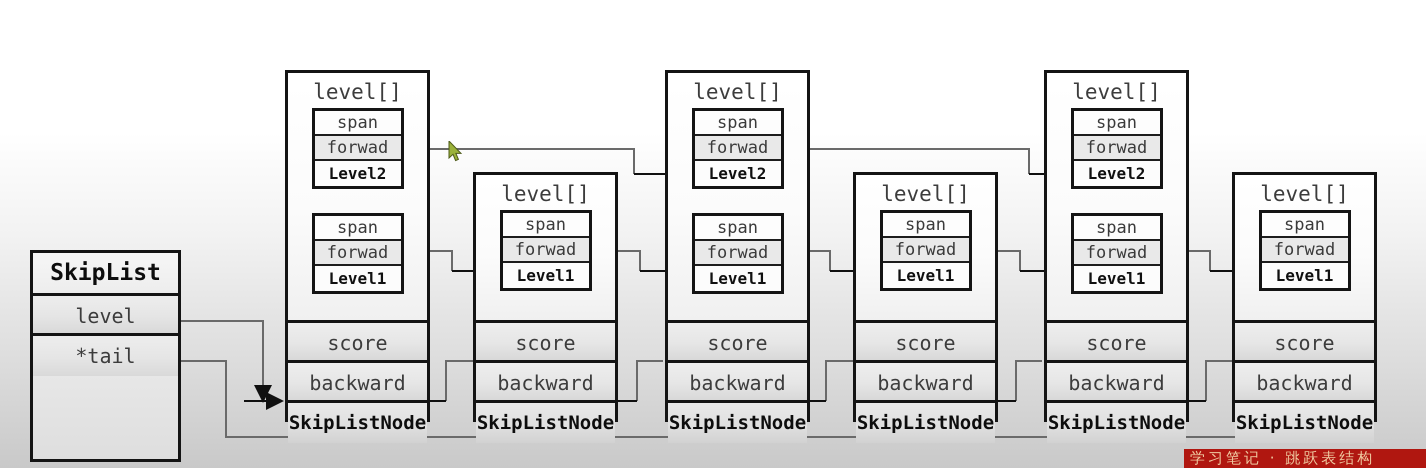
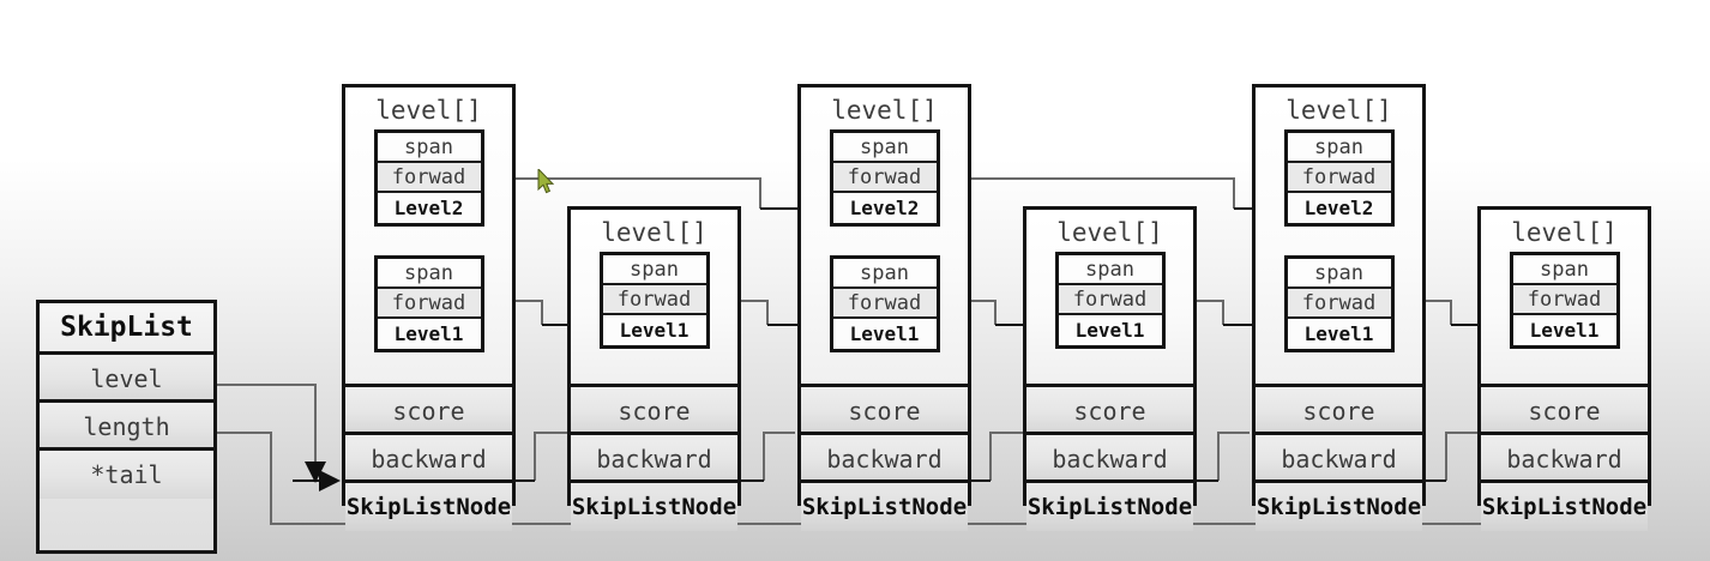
  SkipList
  level
+ length
  *tail
  level[]
  span
  forwad
  Level2
  span
  forwad
  Level1
  score
  backward
  SkipListNode
  level[]
  span
  forwad
  Level1
  score
  backward
  SkipListNode
  level[]
  span
  forwad
  Level2
  span
  forwad
  Level1
  score
  backward
  SkipListNode
  level[]
  span
  forwad
  Level1
  score
  backward
  SkipListNode
  level[]
  span
  forwad
  Level2
  span
  forwad
  Level1
  score
  backward
  SkipListNode
  level[]
  span
  forwad
  Level1
  score
  backward
  SkipListNode
- 学习笔记 · 跳跃表结构
